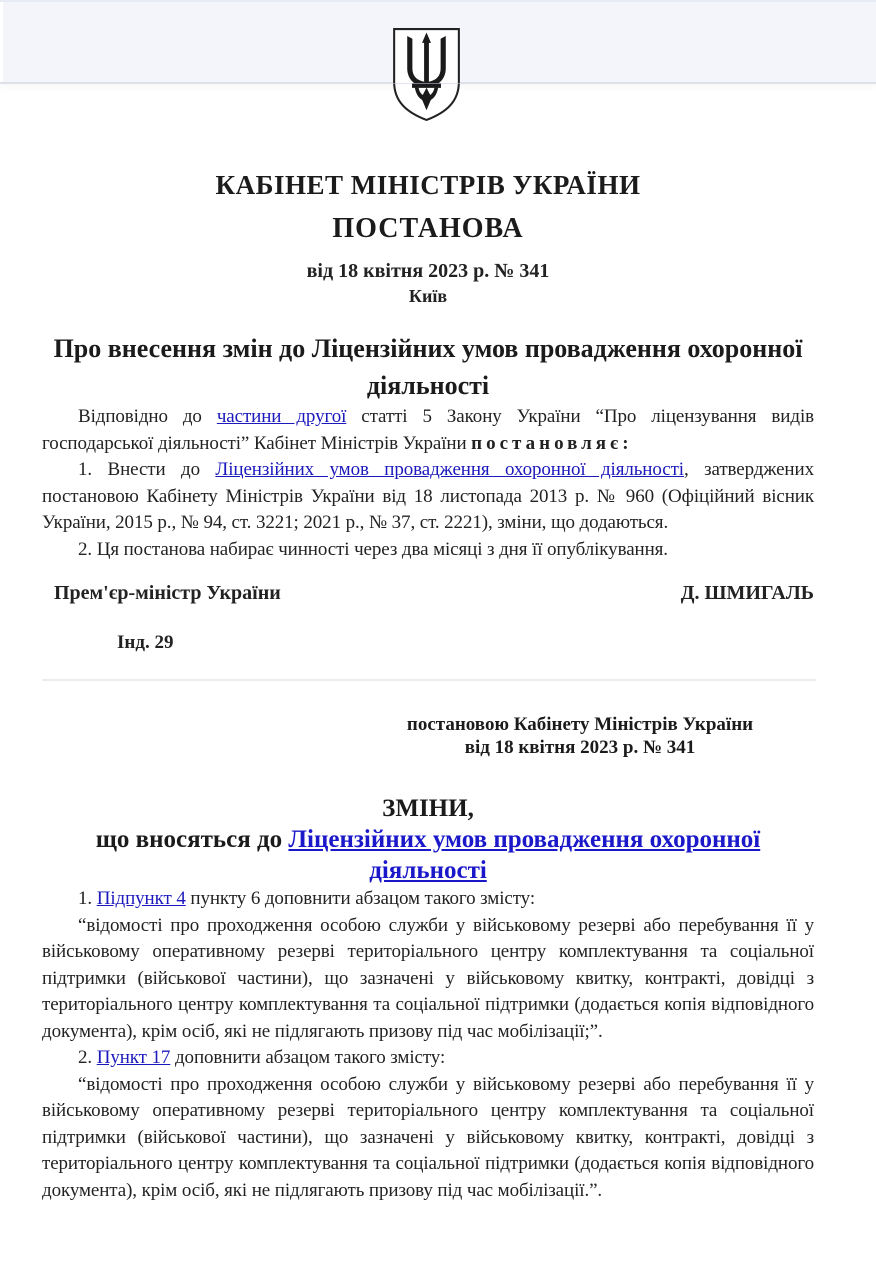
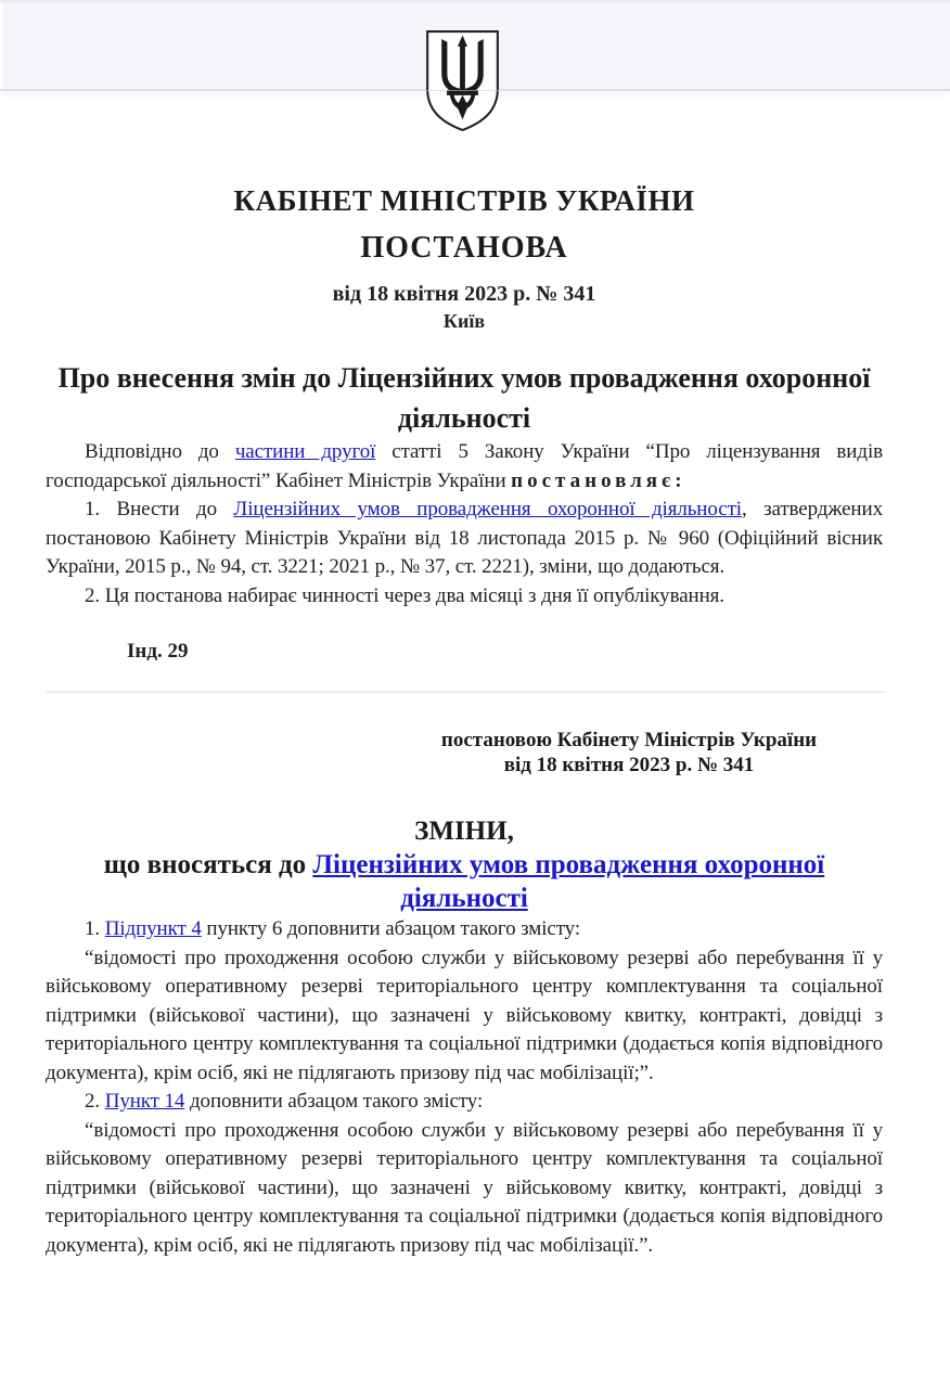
  КАБІНЕТ МІНІСТРІВ УКРАЇНИ
  ПОСТАНОВА
  від 18 квітня 2023 р. № 341
  Київ
  Про внесення змін до Ліцензійних умов провадження охоронної діяльності
  Відповідно до частини другої статті 5 Закону України “Про ліцензування видів господарської діяльності” Кабінет Міністрів України постановляє:
- 1. Внести до Ліцензійних умов провадження охоронної діяльності, затверджених постановою Кабінету Міністрів України від 18 листопада 2013 р. № 960 (Офіційний вісник України, 2015 р., № 94, ст. 3221; 2021 р., № 37, ст. 2221), зміни, що додаються.
+ 1. Внести до Ліцензійних умов провадження охоронної діяльності, затверджених постановою Кабінету Міністрів України від 18 листопада 2015 р. № 960 (Офіційний вісник України, 2015 р., № 94, ст. 3221; 2021 р., № 37, ст. 2221), зміни, що додаються.
  2. Ця постанова набирає чинності через два місяці з дня її опублікування.
- Прем'єр-міністр України
- Д. ШМИГАЛЬ
  Інд. 29
  постановою Кабінету Міністрів України
  від 18 квітня 2023 р. № 341
  ЗМІНИ,
  що вносяться до Ліцензійних умов провадження охоронної діяльності
  1. Підпункт 4 пункту 6 доповнити абзацом такого змісту:
  “відомості про проходження особою служби у військовому резерві або перебування її у військовому оперативному резерві територіального центру комплектування та соціальної підтримки (військової частини), що зазначені у військовому квитку, контракті, довідці з територіального центру комплектування та соціальної підтримки (додається копія відповідного документа), крім осіб, які не підлягають призову під час мобілізації;”.
- 2. Пункт 17 доповнити абзацом такого змісту:
+ 2. Пункт 14 доповнити абзацом такого змісту:
  “відомості про проходження особою служби у військовому резерві або перебування її у військовому оперативному резерві територіального центру комплектування та соціальної підтримки (військової частини), що зазначені у військовому квитку, контракті, довідці з територіального центру комплектування та соціальної підтримки (додається копія відповідного документа), крім осіб, які не підлягають призову під час мобілізації.”.
